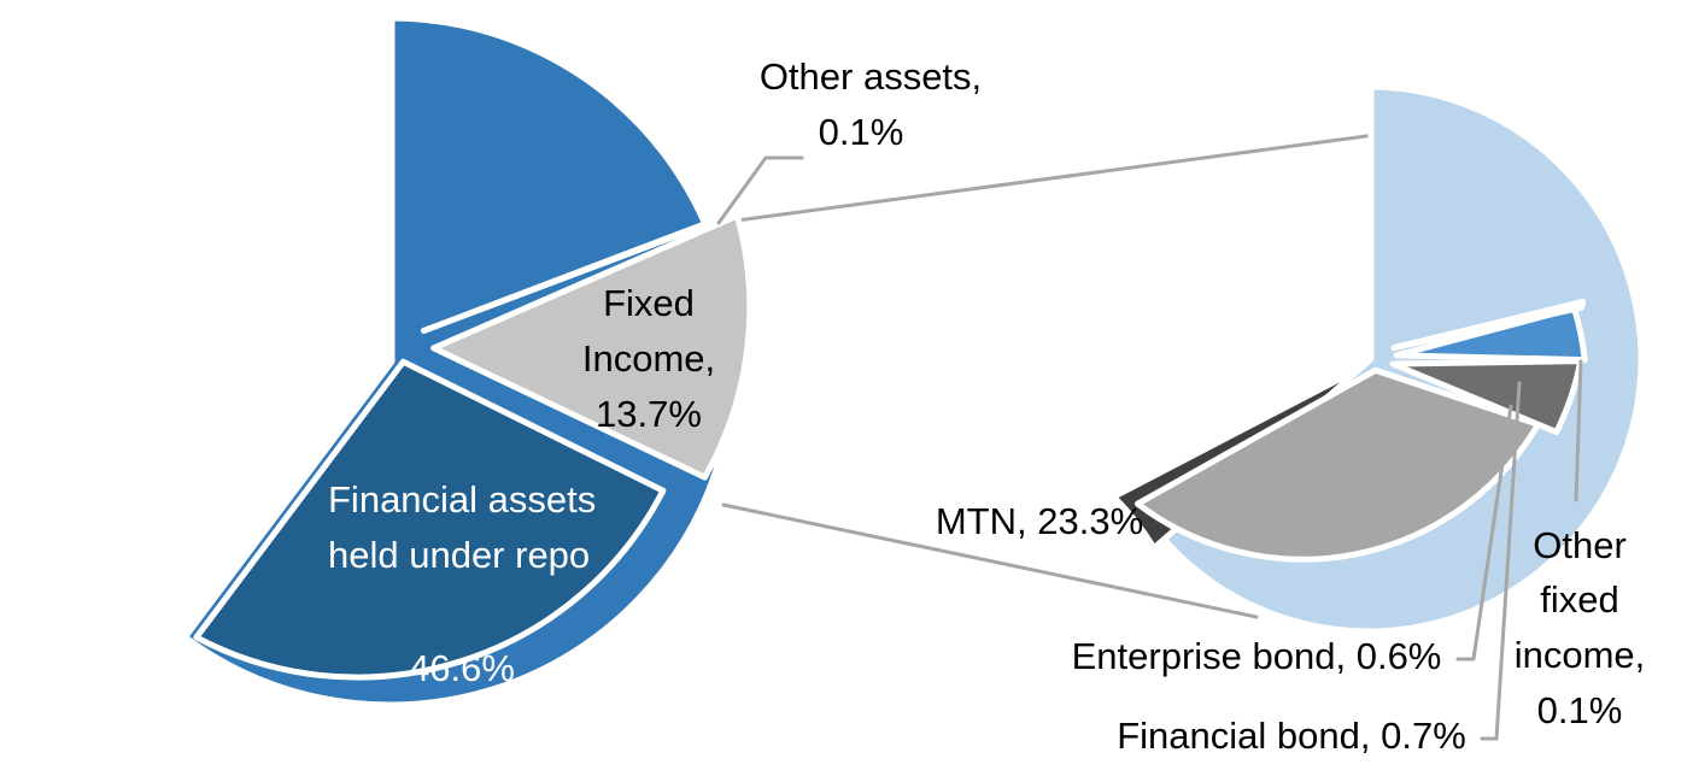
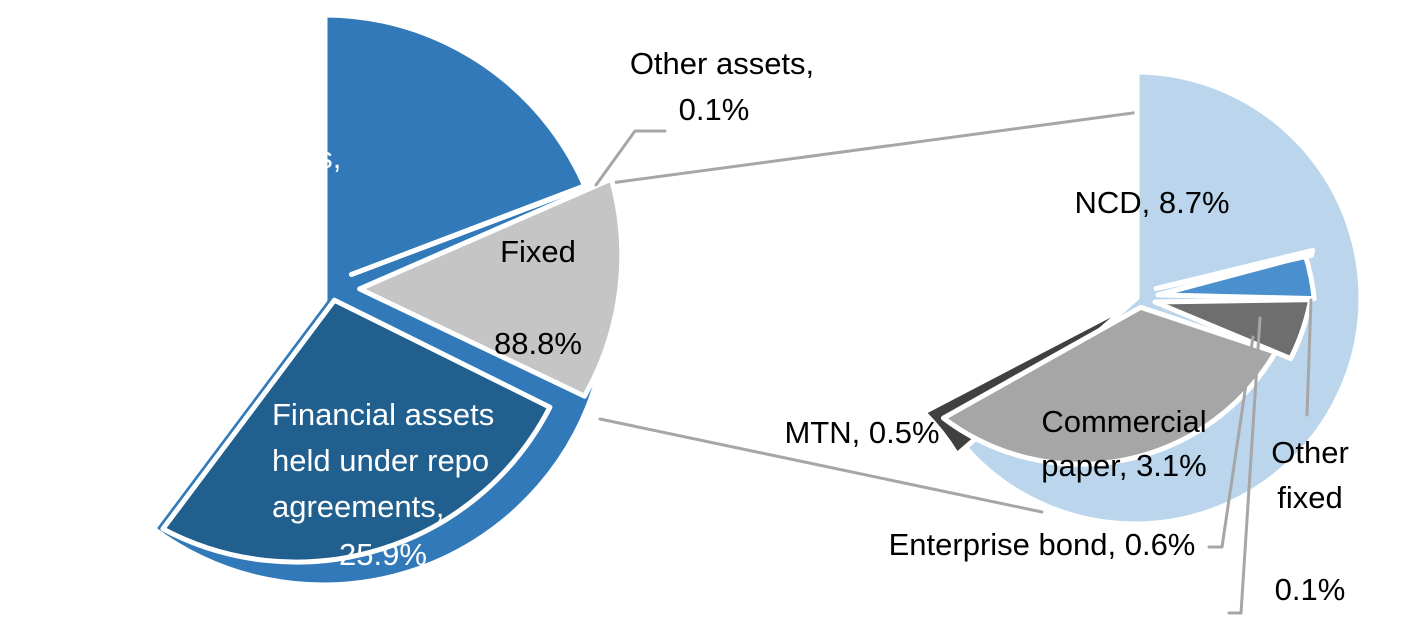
+ Bank deposits,
  Financial assets
  held under repo
+ agreements,
- 46.6%
+ 25.9%
  Fixed
- Income,
- 13.7%
+ 88.8%
  Other assets,
  0.1%
+ NCD, 8.7%
- MTN, 23.3%
+ MTN, 0.5%
+ Commercial
+ paper, 3.1%
  Enterprise bond, 0.6%
- Financial bond, 0.7%
  Other
  fixed
- income,
  0.1%
